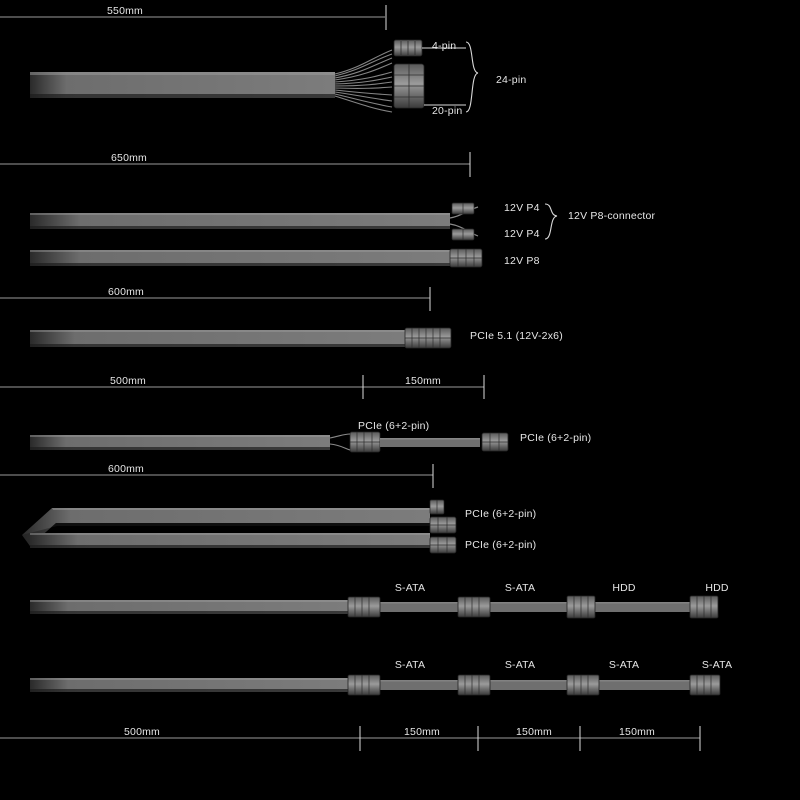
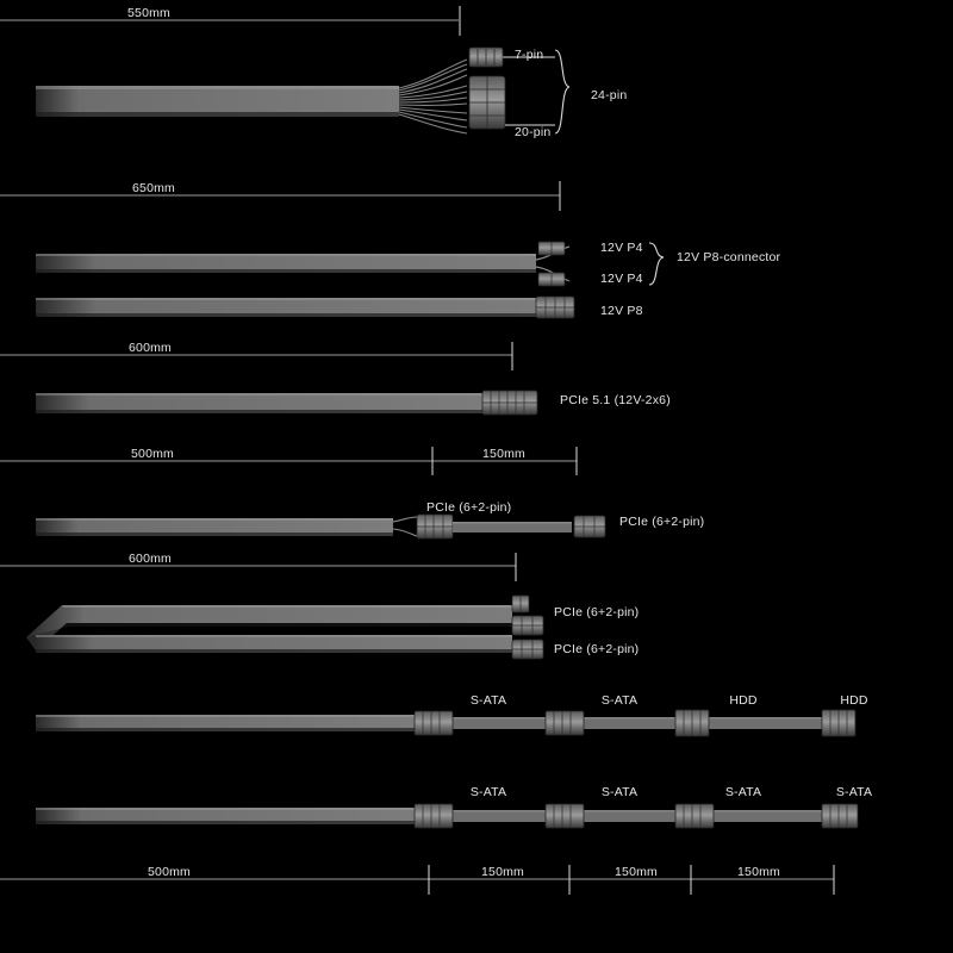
  550mm
  650mm
  600mm
  500mm
  150mm
  600mm
  500mm
  150mm
  150mm
  150mm
- 4-pin
+ 7-pin
  24-pin
  20-pin
  12V P4
  12V P4
  12V P8-connector
  12V P8
  PCIe 5.1 (12V-2x6)
  PCIe (6+2-pin)
  PCIe (6+2-pin)
  PCIe (6+2-pin)
  PCIe (6+2-pin)
  S-ATA
  S-ATA
  HDD
  HDD
  S-ATA
  S-ATA
  S-ATA
  S-ATA
